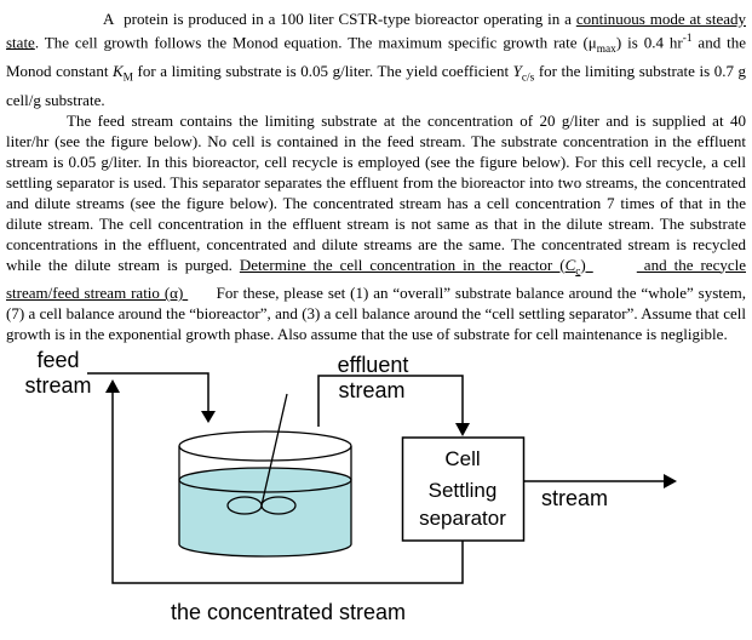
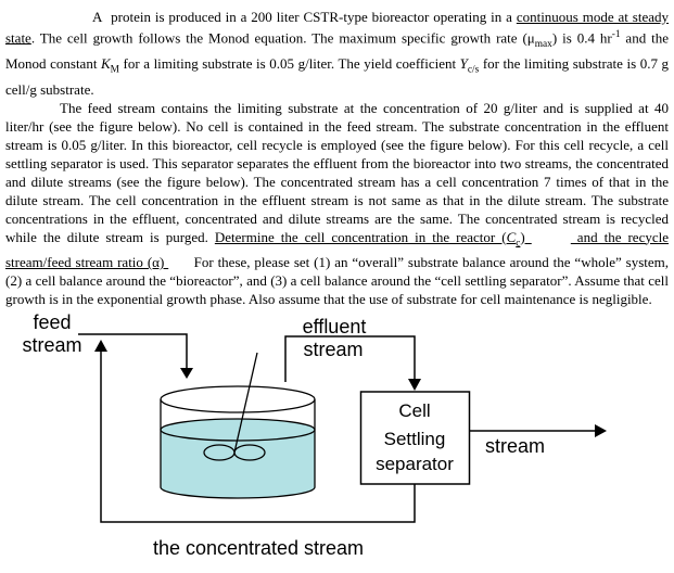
- A protein is produced in a 100 liter CSTR-type bioreactor operating in a continuous mode at steady state. The cell growth follows the Monod equation. The maximum specific growth rate (μmax) is 0.4 hr-1 and the Monod constant KM for a limiting substrate is 0.05 g/liter. The yield coefficient Yc/s for the limiting substrate is 0.7 g cell/g substrate.
+ A protein is produced in a 200 liter CSTR-type bioreactor operating in a continuous mode at steady state. The cell growth follows the Monod equation. The maximum specific growth rate (μmax) is 0.4 hr-1 and the Monod constant KM for a limiting substrate is 0.05 g/liter. The yield coefficient Yc/s for the limiting substrate is 0.7 g cell/g substrate.
- The feed stream contains the limiting substrate at the concentration of 20 g/liter and is supplied at 40 liter/hr (see the figure below). No cell is contained in the feed stream. The substrate concentration in the effluent stream is 0.05 g/liter. In this bioreactor, cell recycle is employed (see the figure below). For this cell recycle, a cell settling separator is used. This separator separates the effluent from the bioreactor into two streams, the concentrated and dilute streams (see the figure below). The concentrated stream has a cell concentration 7 times of that in the dilute stream. The cell concentration in the effluent stream is not same as that in the dilute stream. The substrate concentrations in the effluent, concentrated and dilute streams are the same. The concentrated stream is recycled while the dilute stream is purged. Determine the cell concentration in the reactor (Cc) and the recycle stream/feed stream ratio (α) For these, please set (1) an “overall” substrate balance around the “whole” system, (7) a cell balance around the “bioreactor”, and (3) a cell balance around the “cell settling separator”. Assume that cell growth is in the exponential growth phase. Also assume that the use of substrate for cell maintenance is negligible.
+ The feed stream contains the limiting substrate at the concentration of 20 g/liter and is supplied at 40 liter/hr (see the figure below). No cell is contained in the feed stream. The substrate concentration in the effluent stream is 0.05 g/liter. In this bioreactor, cell recycle is employed (see the figure below). For this cell recycle, a cell settling separator is used. This separator separates the effluent from the bioreactor into two streams, the concentrated and dilute streams (see the figure below). The concentrated stream has a cell concentration 7 times of that in the dilute stream. The cell concentration in the effluent stream is not same as that in the dilute stream. The substrate concentrations in the effluent, concentrated and dilute streams are the same. The concentrated stream is recycled while the dilute stream is purged. Determine the cell concentration in the reactor (Cc) and the recycle stream/feed stream ratio (α) For these, please set (1) an “overall” substrate balance around the “whole” system, (2) a cell balance around the “bioreactor”, and (3) a cell balance around the “cell settling separator”. Assume that cell growth is in the exponential growth phase. Also assume that the use of substrate for cell maintenance is negligible.
  feed
  stream
  effluent
  stream
  Cell
  Settling
  separator
  stream
  the concentrated stream
